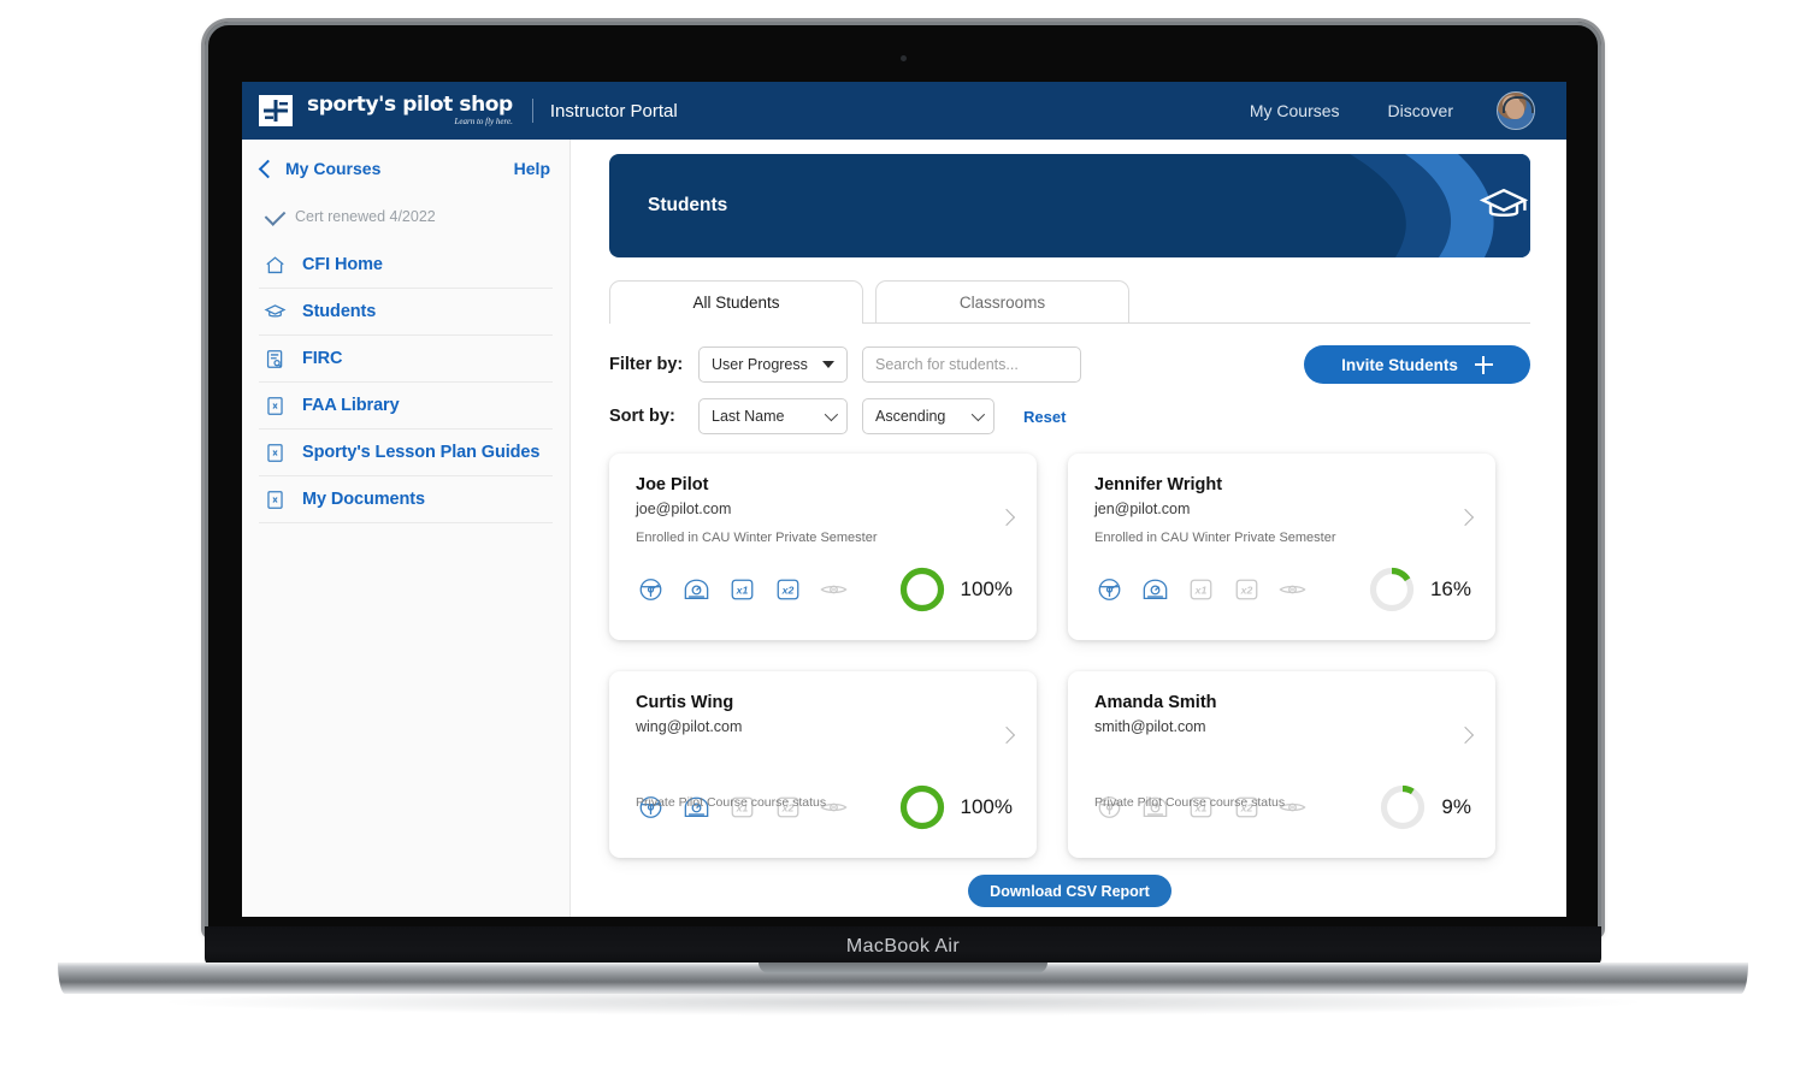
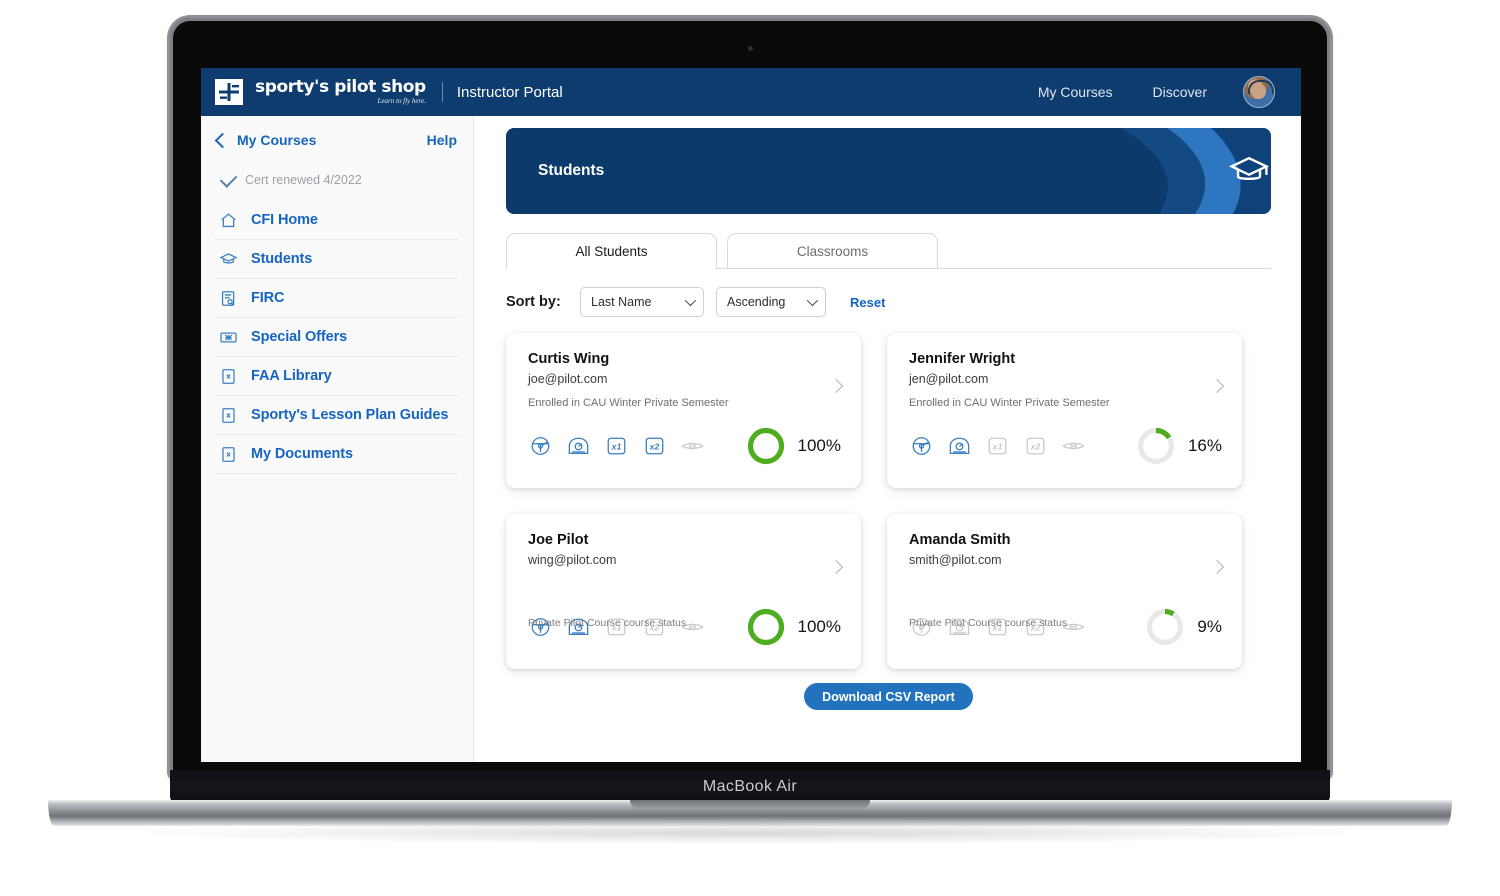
  sporty's pilot shop
  Learn to fly here.
  Instructor Portal
  My Courses
  Discover
  My Courses
  Help
  Cert renewed 4/2022
  CFI Home
  Students
  FIRC
+ Special Offers
  FAA Library
  Sporty's Lesson Plan Guides
  My Documents
  Students
  All Students
  Classrooms
- Filter by:
- User Progress
- Search for students...
- Invite Students
  Sort by:
  Last Name
  Ascending
  Reset
- Joe Pilot
+ Curtis Wing
  joe@pilot.com
  Enrolled in CAU Winter Private Semester
  x1
  x2
  100%
  Jennifer Wright
  jen@pilot.com
  Enrolled in CAU Winter Private Semester
  x1
  x2
  16%
- Curtis Wing
+ Joe Pilot
  wing@pilot.com
  Private Pilot Course course status
  x1
  x2
  100%
  Amanda Smith
  smith@pilot.com
  Private Pilot Course course status
  x1
  x2
  9%
  Download CSV Report
  MacBook Air
